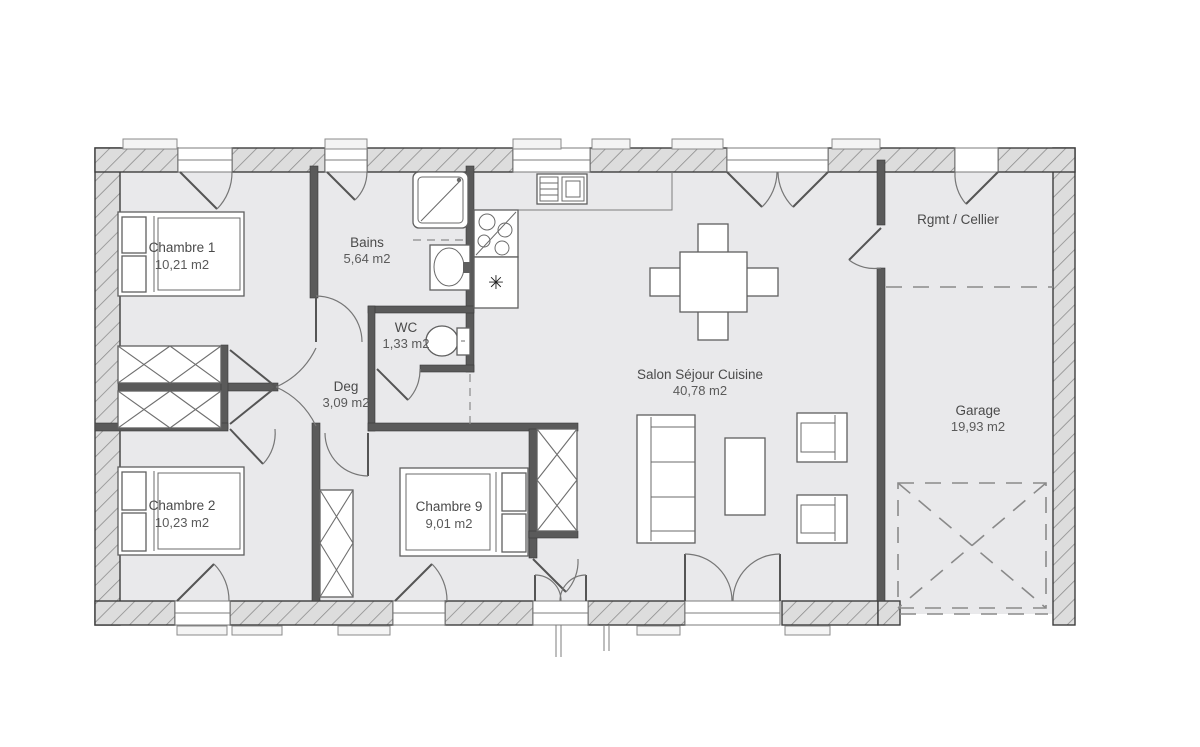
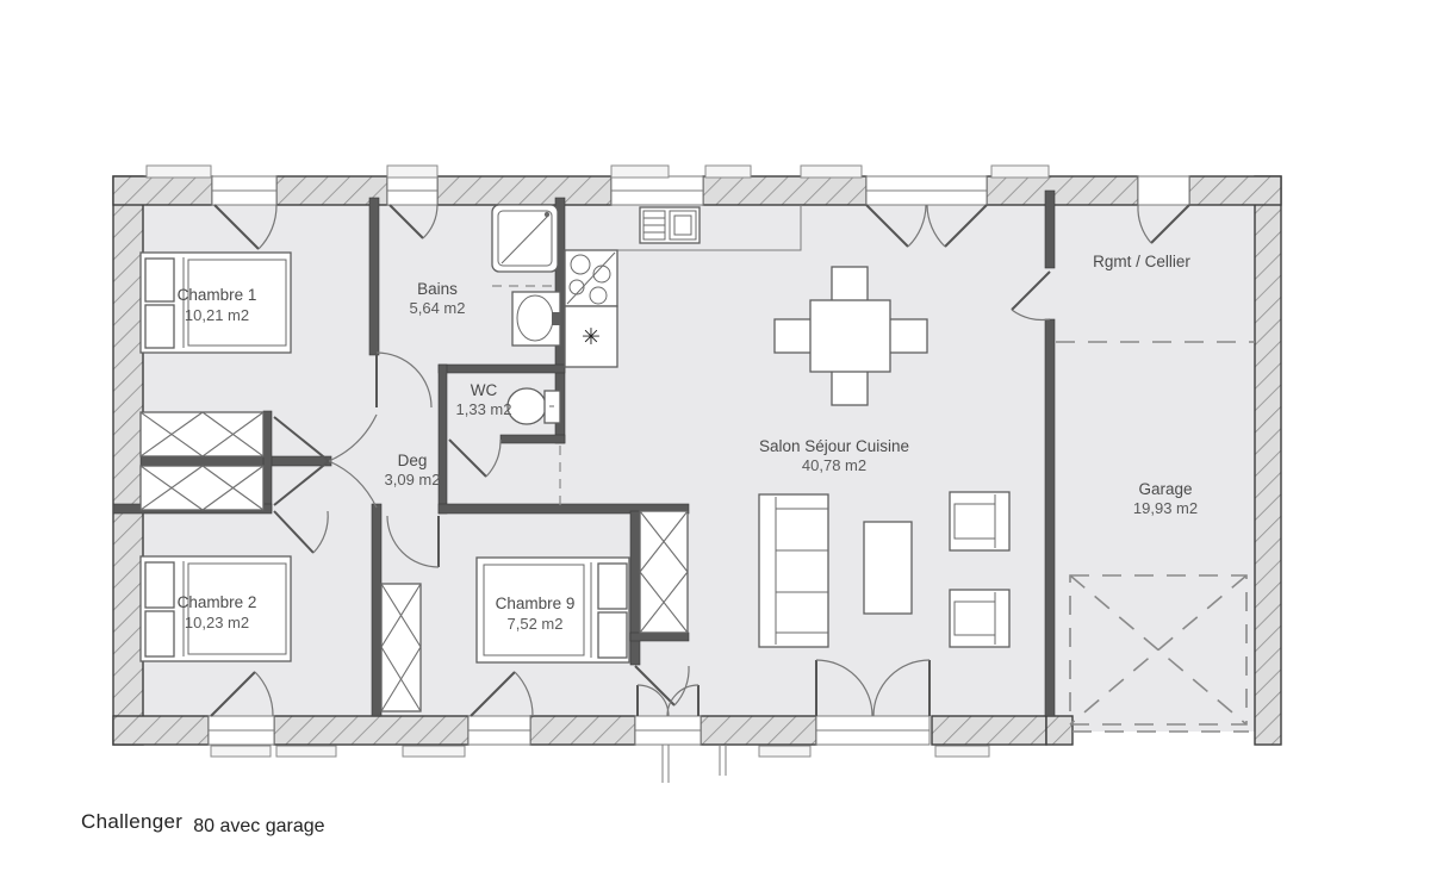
  ✳
  Chambre 1
  10,21 m2
  Bains
  5,64 m2
  WC
  1,33 m2
  Deg
  3,09 m2
  Chambre 2
  10,23 m2
  Chambre 9
- 9,01 m2
+ 7,52 m2
  Salon Séjour Cuisine
  40,78 m2
  Rgmt / Cellier
  Garage
  19,93 m2
+ Challenger 80 avec garage
